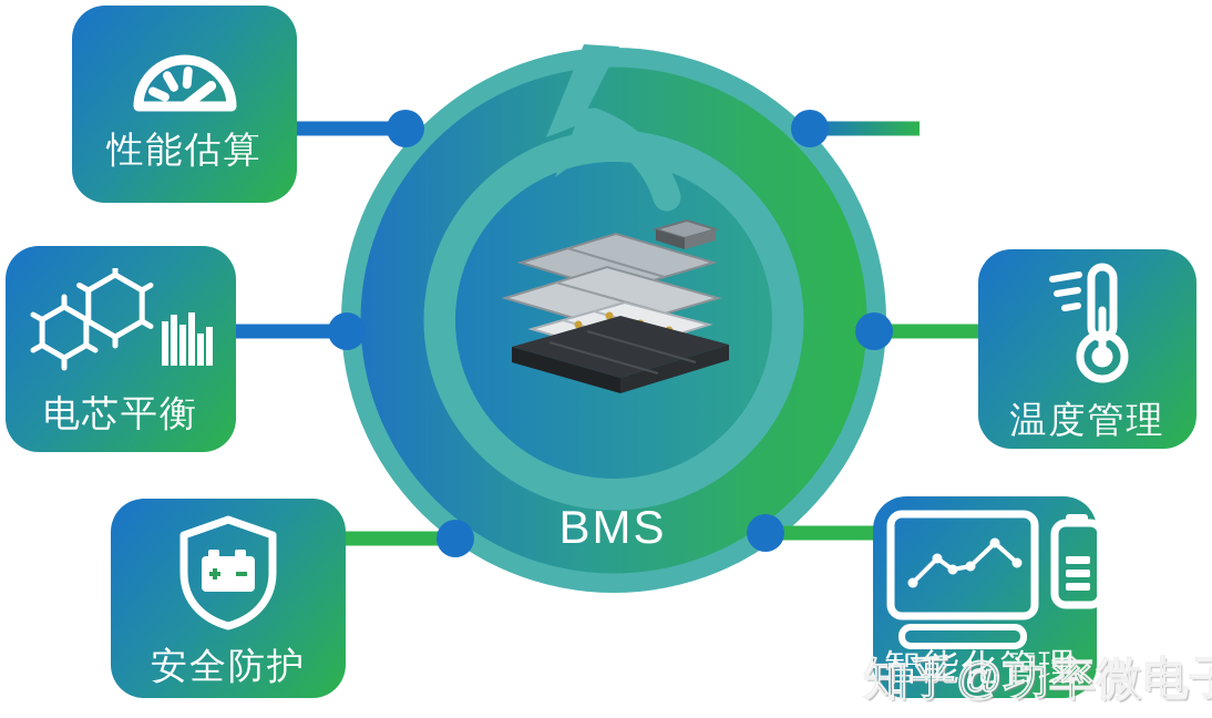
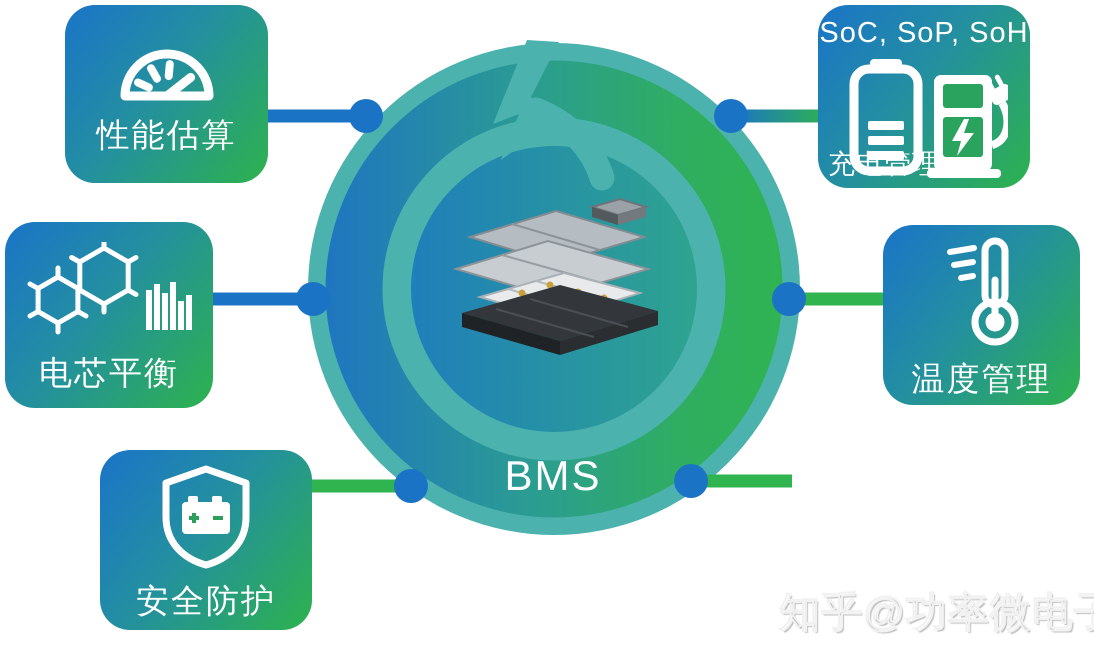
  BMS
  性能估算
+ SoC, SoP, SoH
+ 充电管理
  电芯平衡
  安全防护
  温度管理
- 智能化管理
  知乎@功率微电
